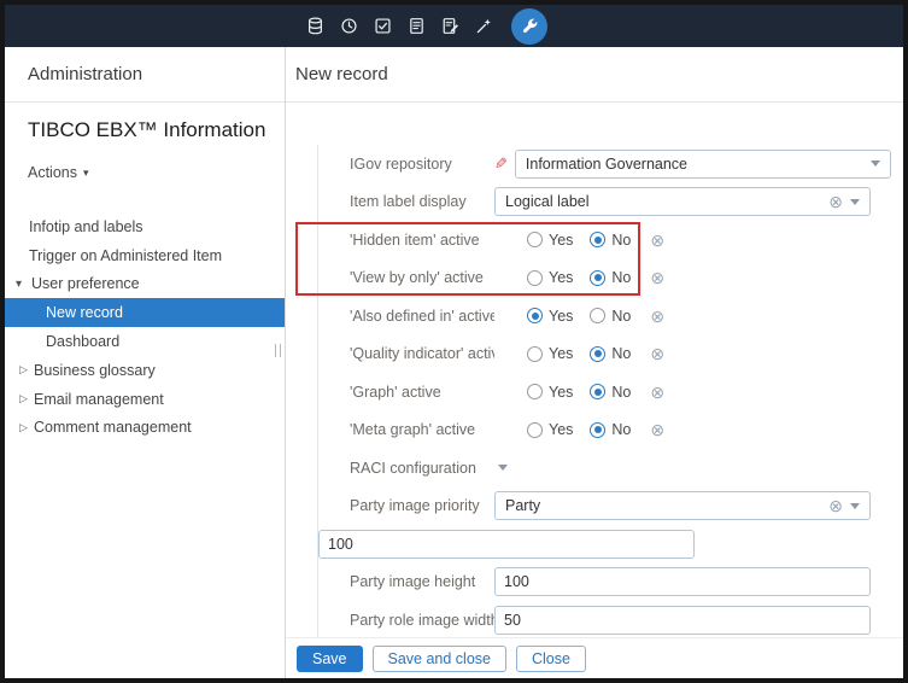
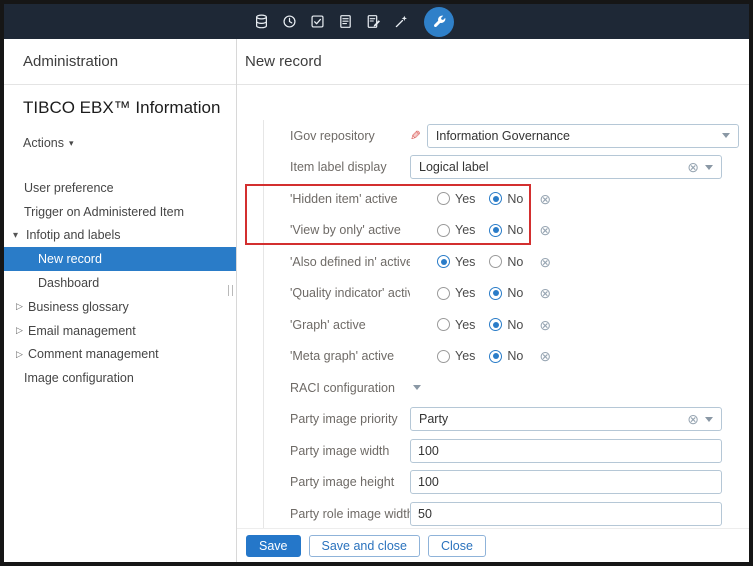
  Administration
  TIBCO EBX™ Information
  Actions
  ▾
- Infotip and labels
+ User preference
  Trigger on Administered Item
  ▾
- User preference
+ Infotip and labels
  New record
  Dashboard
  ▷
  Business glossary
  ▷
  Email management
  ▷
  Comment management
+ Image configuration
  New record
  IGov repository
  Information Governance
  Item label display
  Logical label
  ⊗
  'Hidden item' active
  Yes
  No
  ⊗
  'View by only' active
  Yes
  No
  ⊗
  'Also defined in' active
  Yes
  No
  ⊗
  'Quality indicator' acti
  Yes
  No
  ⊗
  'Graph' active
  Yes
  No
  ⊗
  'Meta graph' active
  Yes
  No
  ⊗
  RACI configuration
  Party image priority
  Party
  ⊗
+ Party image width
  100
  Party image height
  100
  Party role image widt
  50
  Save
  Save and close
  Close
